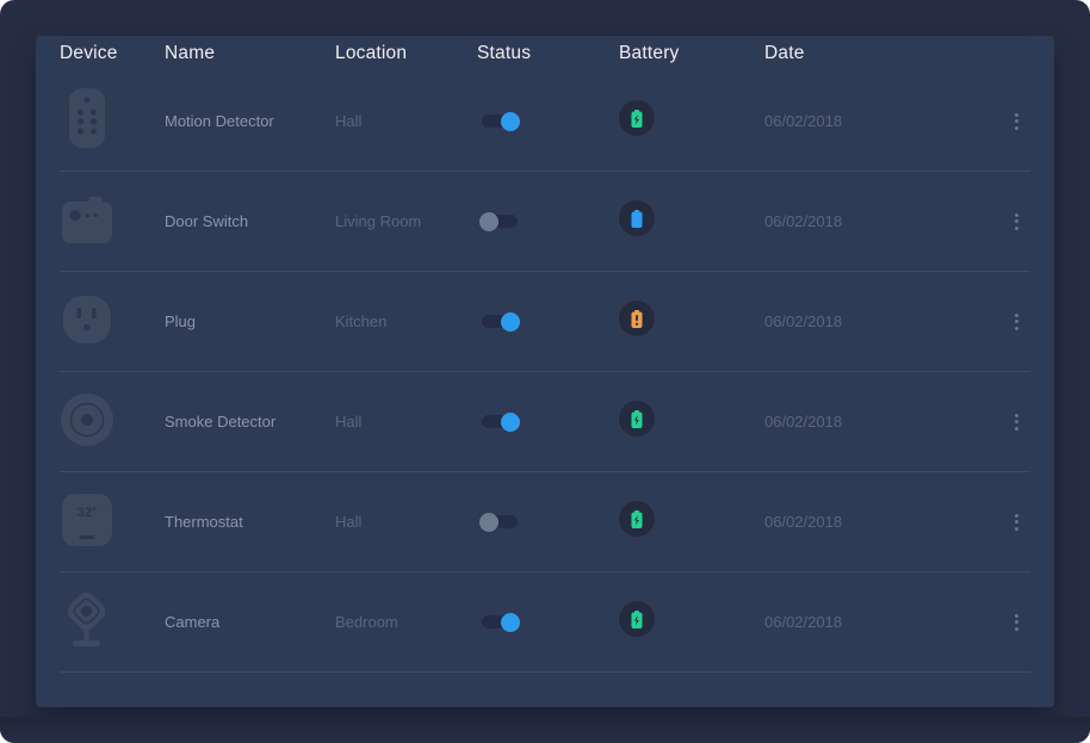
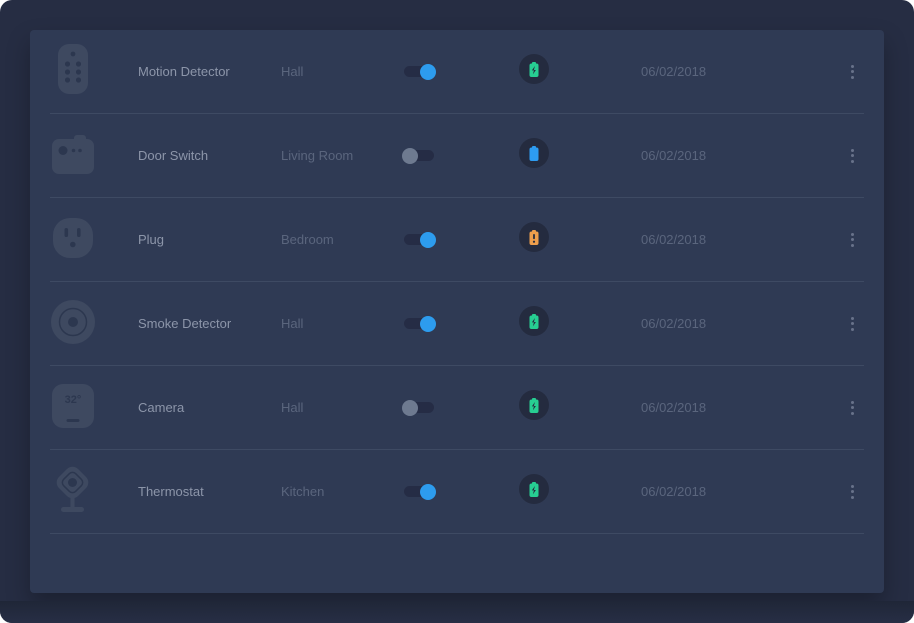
- Device
- Name
- Location
- Status
- Battery
- Date
  Motion Detector
  Hall
  06/02/2018
  Door Switch
  Living Room
  06/02/2018
  Plug
- Kitchen
+ Bedroom
  06/02/2018
  Smoke Detector
  Hall
  06/02/2018
- Thermostat
+ Camera
  Hall
  06/02/2018
- Camera
+ Thermostat
- Bedroom
+ Kitchen
  06/02/2018
